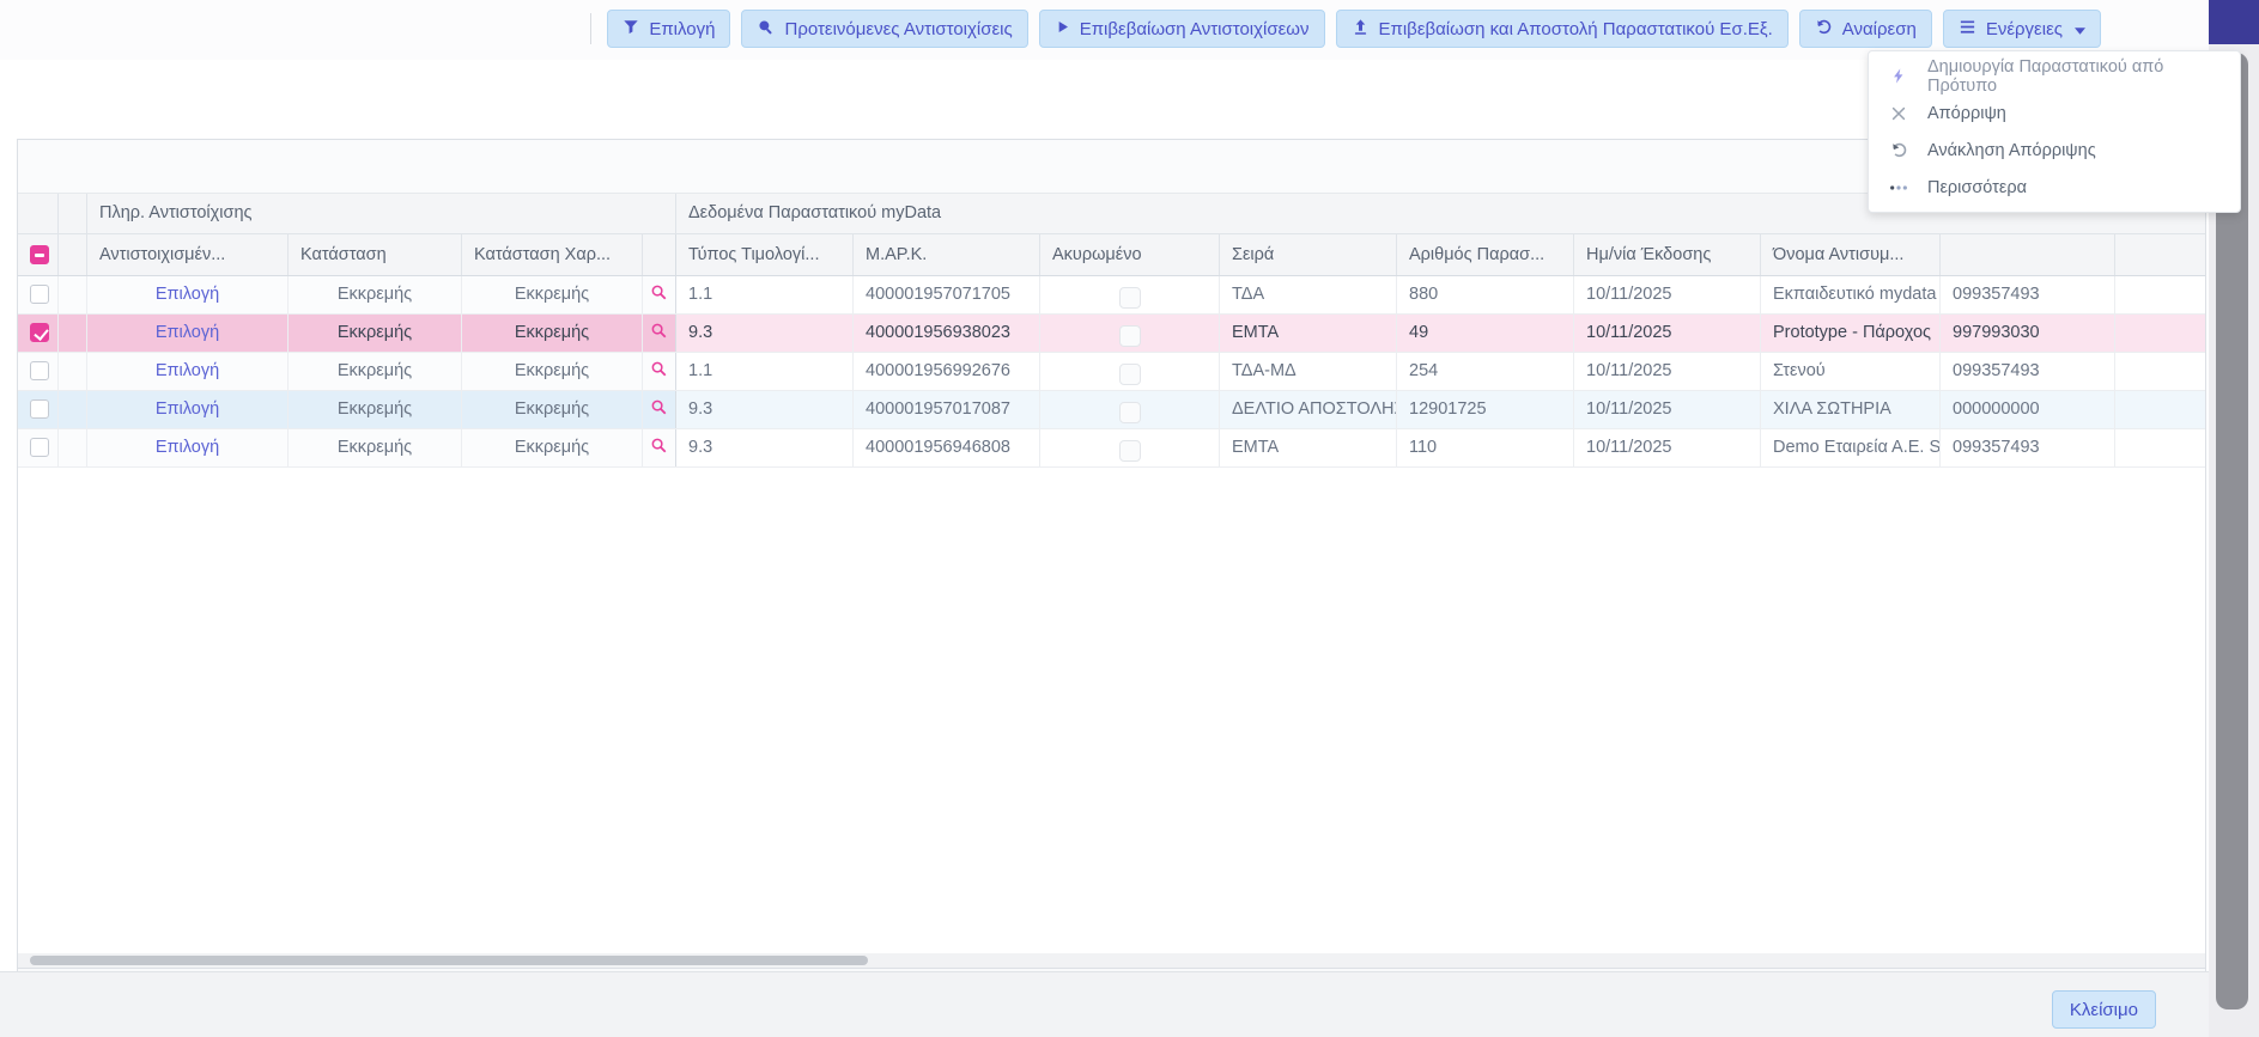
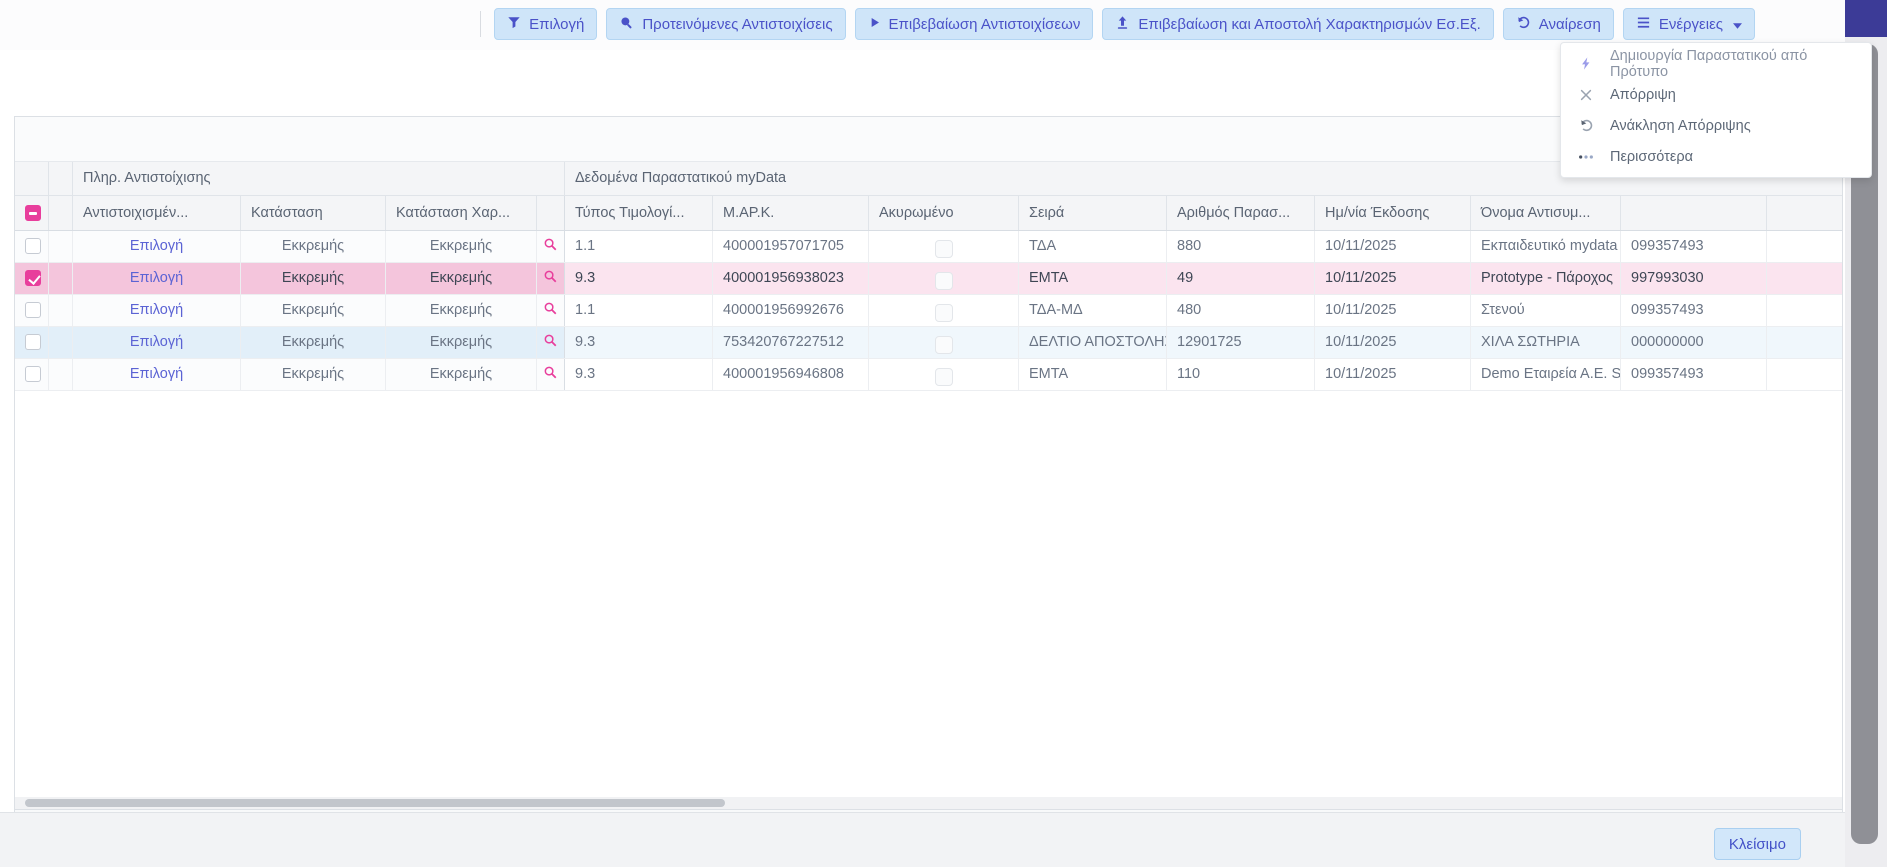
  Επιλογή
  Προτεινόμενες Αντιστοιχίσεις
  Επιβεβαίωση Αντιστοιχίσεων
- Επιβεβαίωση και Αποστολή Παραστατικού Εσ.Εξ.
+ Επιβεβαίωση και Αποστολή Χαρακτηρισμών Εσ.Εξ.
  Αναίρεση
  Ενέργειες
  Πληρ. Αντιστοίχισης
  Δεδομένα Παραστατικού myData
  Αντιστοιχισμέν...
  Κατάσταση
  Κατάσταση Χαρ...
  Τύπος Τιμολογί...
  Μ.ΑΡ.Κ.
  Ακυρωμένο
  Σειρά
  Αριθμός Παρασ...
  Ημ/νία Έκδοσης
  Όνομα Αντισυμ...
  Επιλογή
  Εκκρεμής
  Εκκρεμής
  1.1
  400001957071705
  ΤΔΑ
  880
  10/11/2025
  Εκπαιδευτικό mydata
  099357493
  Επιλογή
  Εκκρεμής
  Εκκρεμής
  9.3
  400001956938023
  ΕΜΤΑ
  49
  10/11/2025
  Prototype - Πάροχος
  997993030
  Επιλογή
  Εκκρεμής
  Εκκρεμής
  1.1
  400001956992676
  ΤΔΑ-ΜΔ
- 254
+ 480
  10/11/2025
  Στενού
  099357493
  Επιλογή
  Εκκρεμής
  Εκκρεμής
  9.3
- 400001957017087
+ 753420767227512
  ΔΕΛΤΙΟ ΑΠΟΣΤΟΛΗ
  12901725
  10/11/2025
  ΧΙΛΑ ΣΩΤΗΡΙΑ
  000000000
  Επιλογή
  Εκκρεμής
  Εκκρεμής
  9.3
  400001956946808
  ΕΜΤΑ
  110
  10/11/2025
  Demo Εταιρεία Α.Ε. S
  099357493
  Κλείσιμο
  Δημιουργία Παραστατικού από Πρότυπο
  Απόρριψη
  Ανάκληση Απόρριψης
  Περισσότερα
